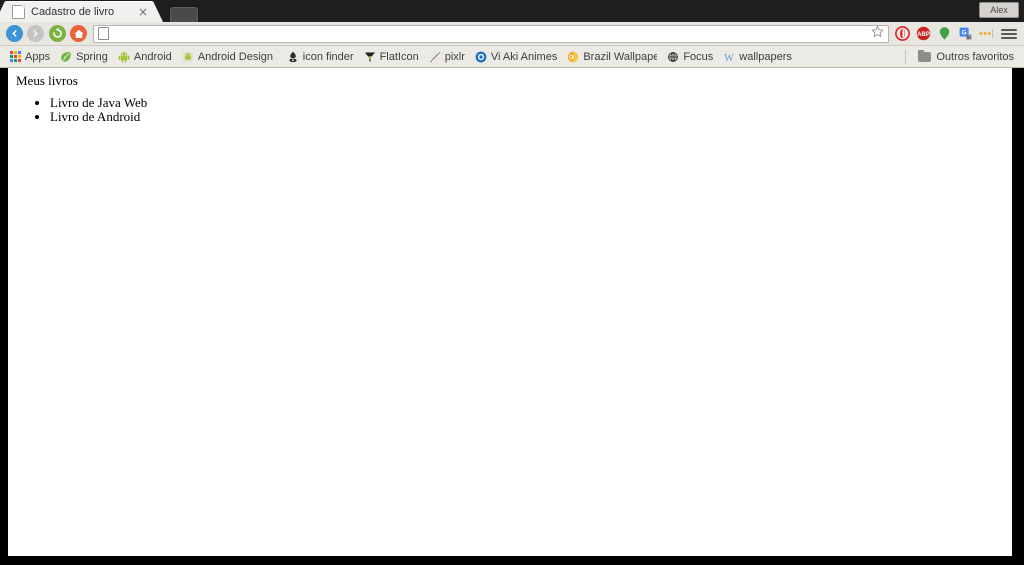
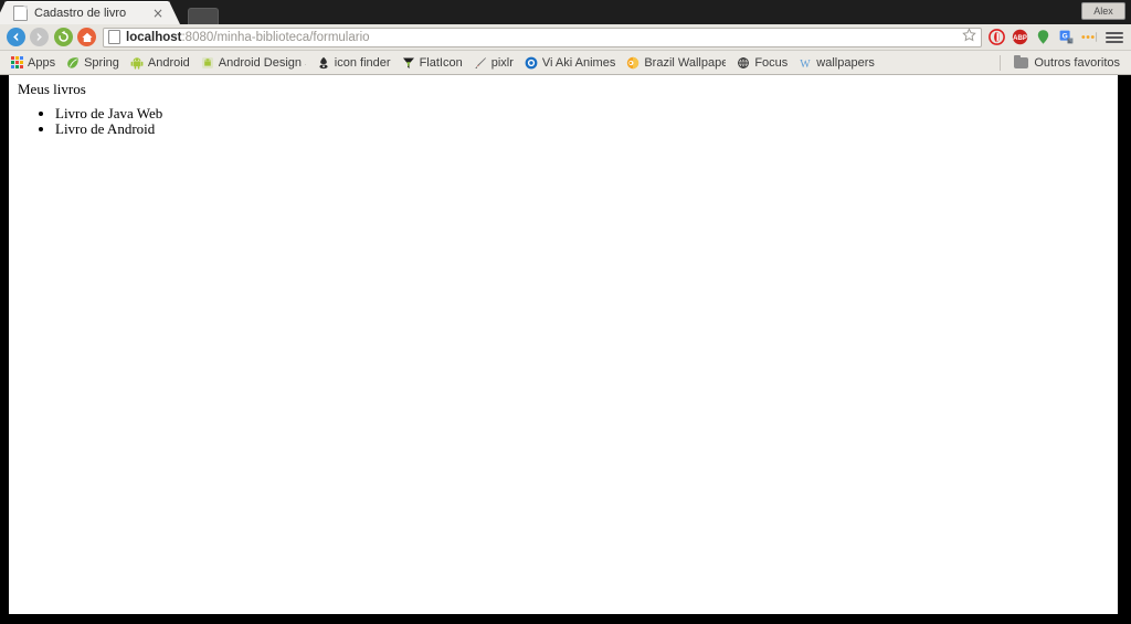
  Cadastro de livro
  ×
  Alex
+ localhost:8080/minha-biblioteca/formulario
  Apps
  Spring
  Android
  Android Design
  icon finder
  FlatIcon
  pixlr
  Vi Aki Animes
  Brazil Wallpape
  Focus
  W
  wallpapers
  Outros favoritos
  Meus livros
  Livro de Java Web
  Livro de Android
